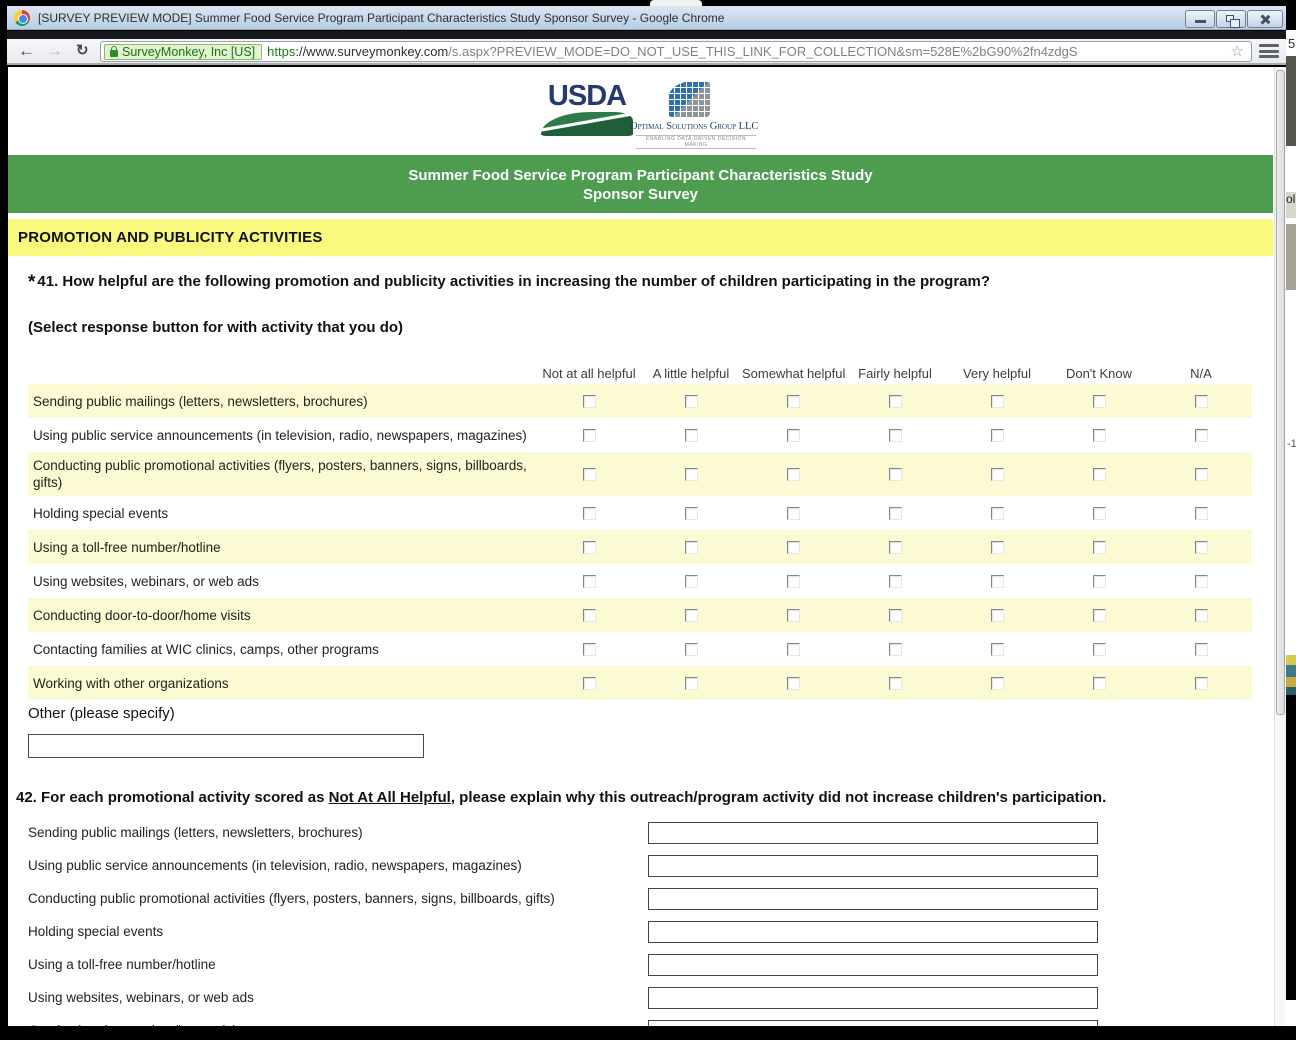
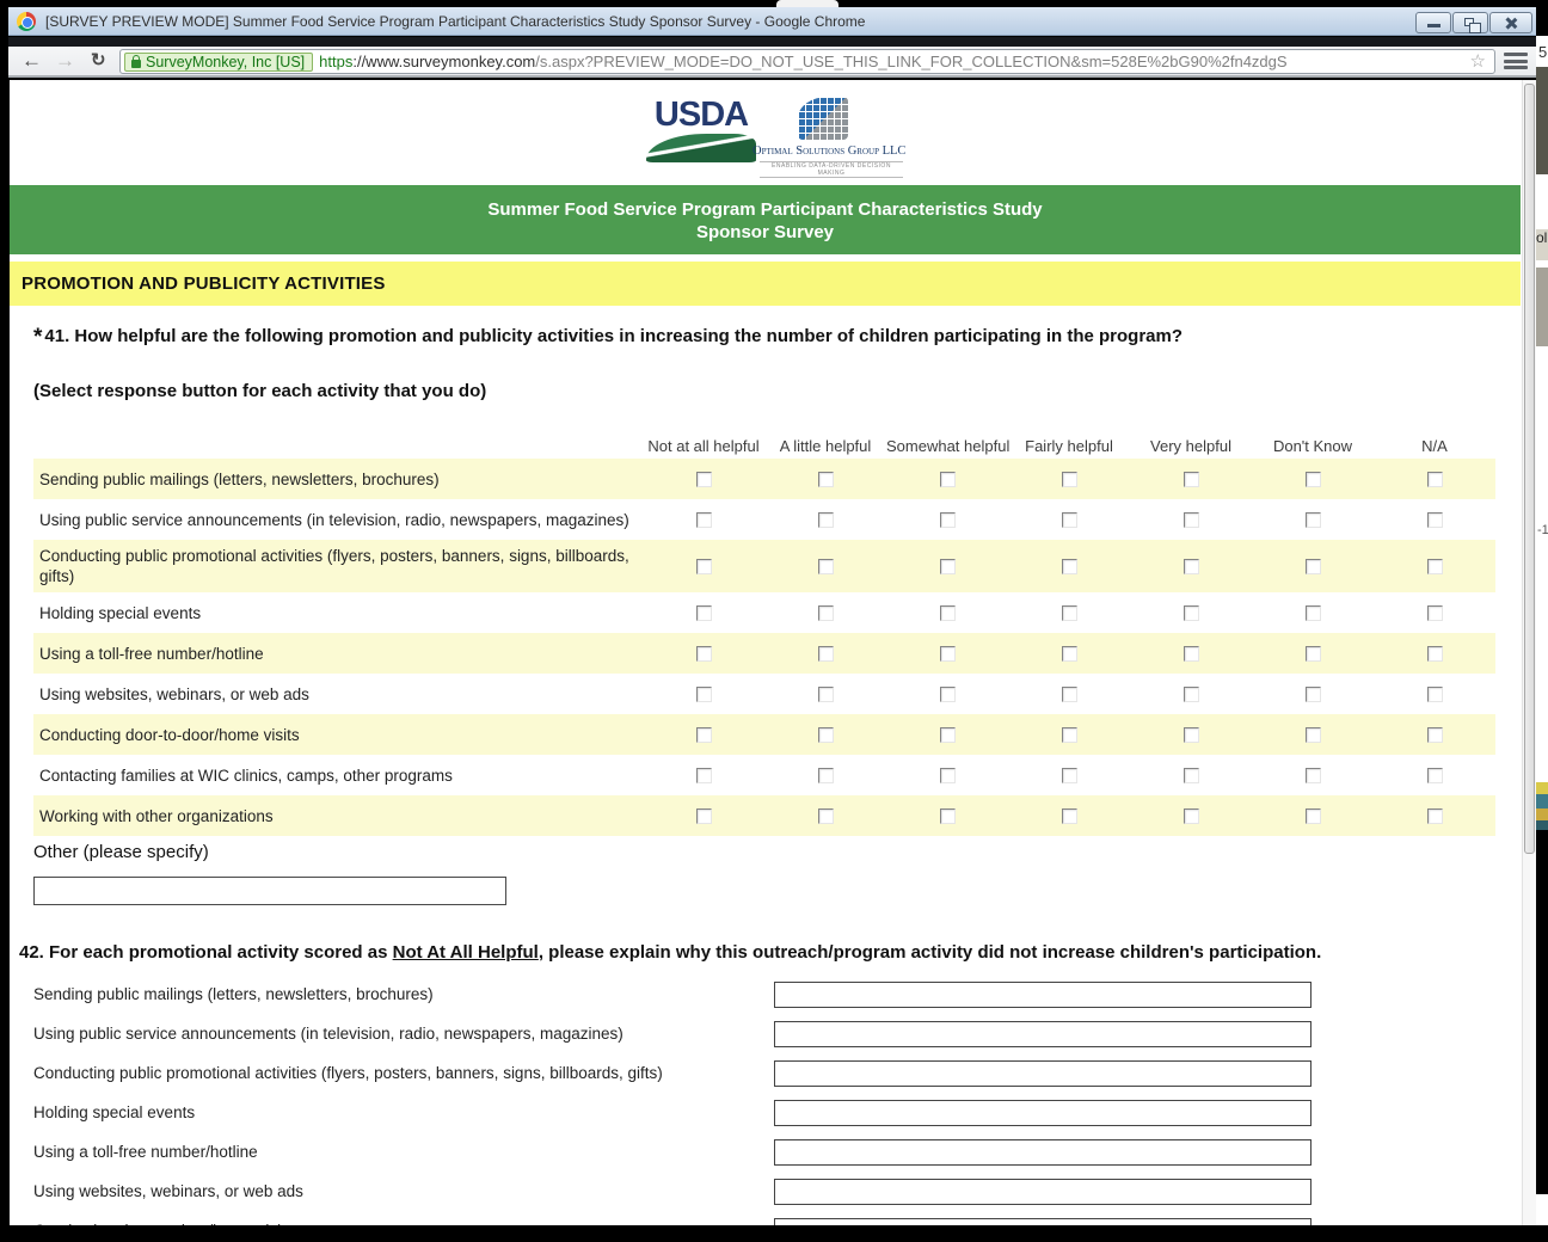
  5
  -1
  [SURVEY PREVIEW MODE] Summer Food Service Program Participant Characteristics Study Sponsor Survey - Google Chrome
  ←
  →
  ↻
  SurveyMonkey, Inc [US]
  https://www.surveymonkey.com/s.aspx?PREVIEW_MODE=DO_NOT_USE_THIS_LINK_FOR_COLLECTION&sm=528E%2bG90%2fn4zdgS
  ☆
  USDA
  Optimal Solutions Group LLC
  Summer Food Service Program Participant Characteristics Study
  Sponsor Survey
  PROMOTION AND PUBLICITY ACTIVITIES
  *41. How helpful are the following promotion and publicity activities in increasing the number of children participating in the program?
- (Select response button for with activity that you do)
+ (Select response button for each activity that you do)
  Not at all helpful
  A little helpful
  Somewhat helpful
  Fairly helpful
  Very helpful
  Don't Know
  N/A
  Sending public mailings (letters, newsletters, brochures)
  Using public service announcements (in television, radio, newspapers, magazines)
  Conducting public promotional activities (flyers, posters, banners, signs, billboards, gifts)
  Holding special events
  Using a toll-free number/hotline
  Using websites, webinars, or web ads
  Conducting door-to-door/home visits
  Contacting families at WIC clinics, camps, other programs
  Working with other organizations
  Other (please specify)
  42. For each promotional activity scored as Not At All Helpful, please explain why this outreach/program activity did not increase children's participation.
  Sending public mailings (letters, newsletters, brochures)
  Using public service announcements (in television, radio, newspapers, magazines)
  Conducting public promotional activities (flyers, posters, banners, signs, billboards, gifts)
  Holding special events
  Using a toll-free number/hotline
  Using websites, webinars, or web ads
